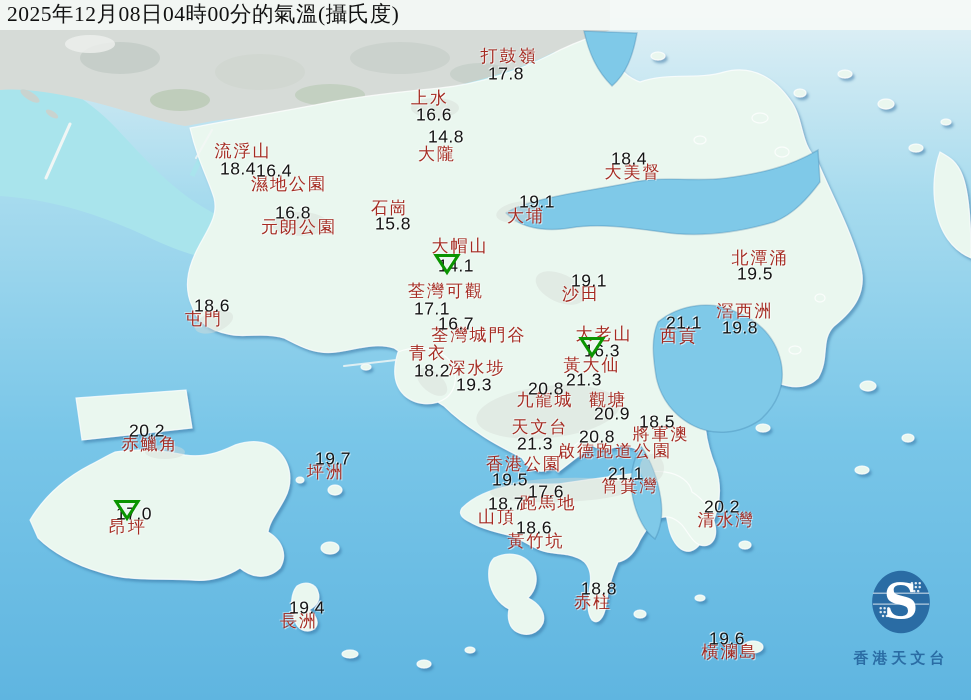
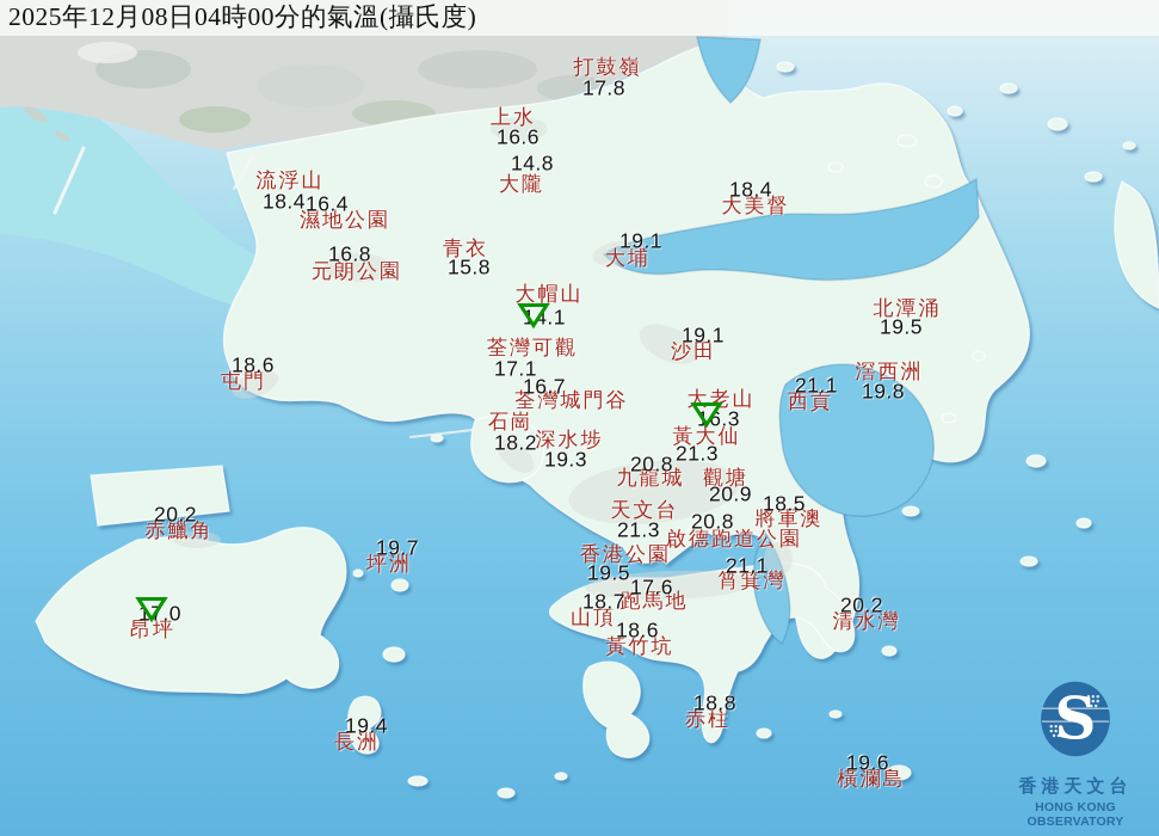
  2025年12月08日04時00分的氣溫(攝氏度)
  打鼓嶺
  17.8
  上水
  16.6
  大隴
  14.8
  流浮山
  18.4
  濕地公園
  16.4
  元朗公園
  16.8
- 石崗
+ 青衣
  15.8
  大美督
  18.4
  大埔
  19.1
  大帽山
  沙田
  19.1
  荃灣可觀
  17.1
  北潭涌
  19.5
  屯門
  18.6
  荃灣城門谷
  16.7
  滘西洲
  19.8
  西貢
  21.1
  大老山
  6.3
- 青衣
+ 石崗
  18.2
  深水埗
  19.3
  黃大仙
  21.3
  九龍城
  20.8
  觀塘
  20.9
  天文台
  21.3
  將軍澳
  18.5
  啟德跑道公園
  20.8
  赤鱲角
  20.2
  坪洲
  19.7
  香港公園
  19.5
  筲箕灣
  21.1
  跑馬地
  17.6
  山頂
  18.7
  昂坪
  1.0
  清水灣
  20.2
  黃竹坑
  18.6
  赤柱
  18.8
  長洲
  19.4
  橫瀾島
  19.6
  S
  香港天文台
+ HONG KONG OBSERVATORY
